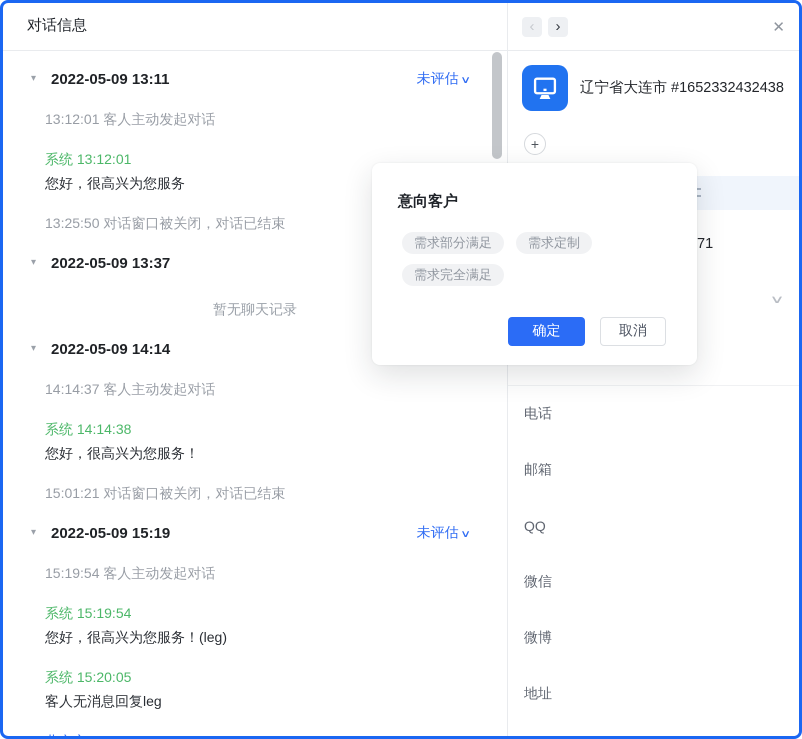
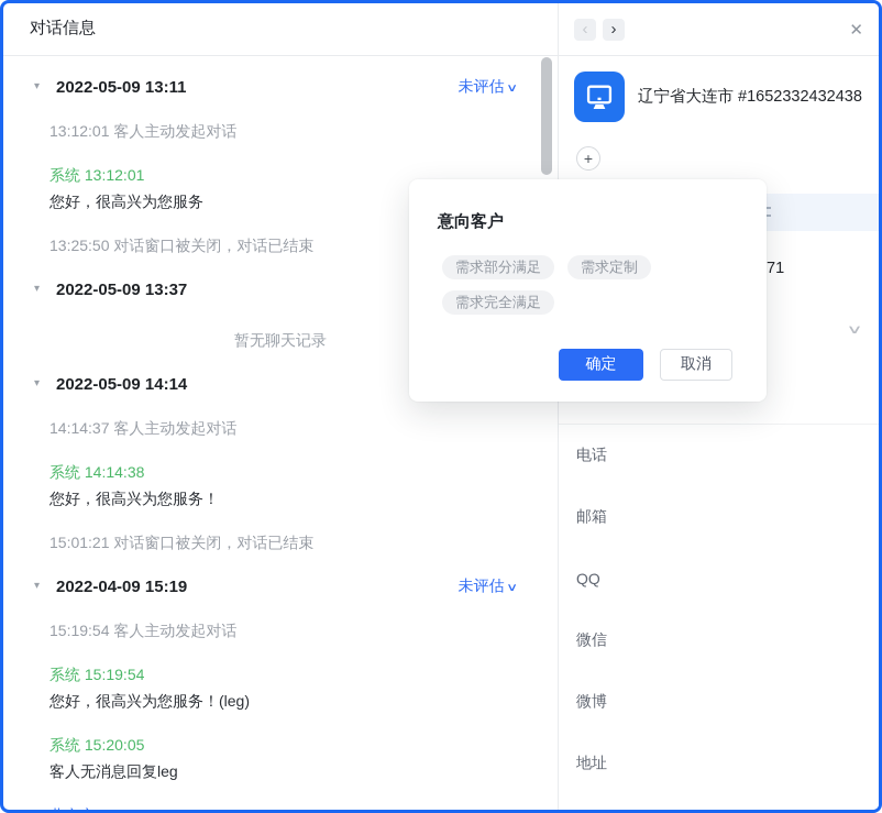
  对话信息
  ▾
  2022-05-09 13:11
  未评估
  ∨
  13:12:01 客人主动发起对话
  系统 13:12:01
  您好，很高兴为您服务
  13:25:50 对话窗口被关闭，对话已结束
  ▾
  2022-05-09 13:37
  暂无聊天记录
  ▾
  2022-05-09 14:14
  14:14:37 客人主动发起对话
  系统 14:14:38
  您好，很高兴为您服务！
  15:01:21 对话窗口被关闭，对话已结束
  ▾
- 2022-05-09 15:19
+ 2022-04-09 15:19
  未评估
  ∨
  15:19:54 客人主动发起对话
  系统 15:19:54
  您好，很高兴为您服务！(leg)
  系统 15:20:05
  客人无消息回复leg
  ‹
  ›
  ✕
  辽宁省大连市 #1652332432438
  +
  71
  ∨
  电话
  邮箱
  QQ
  微信
  微博
  地址
  意向客户
  需求部分满足
  需求定制
  需求完全满足
  确定
  取消
